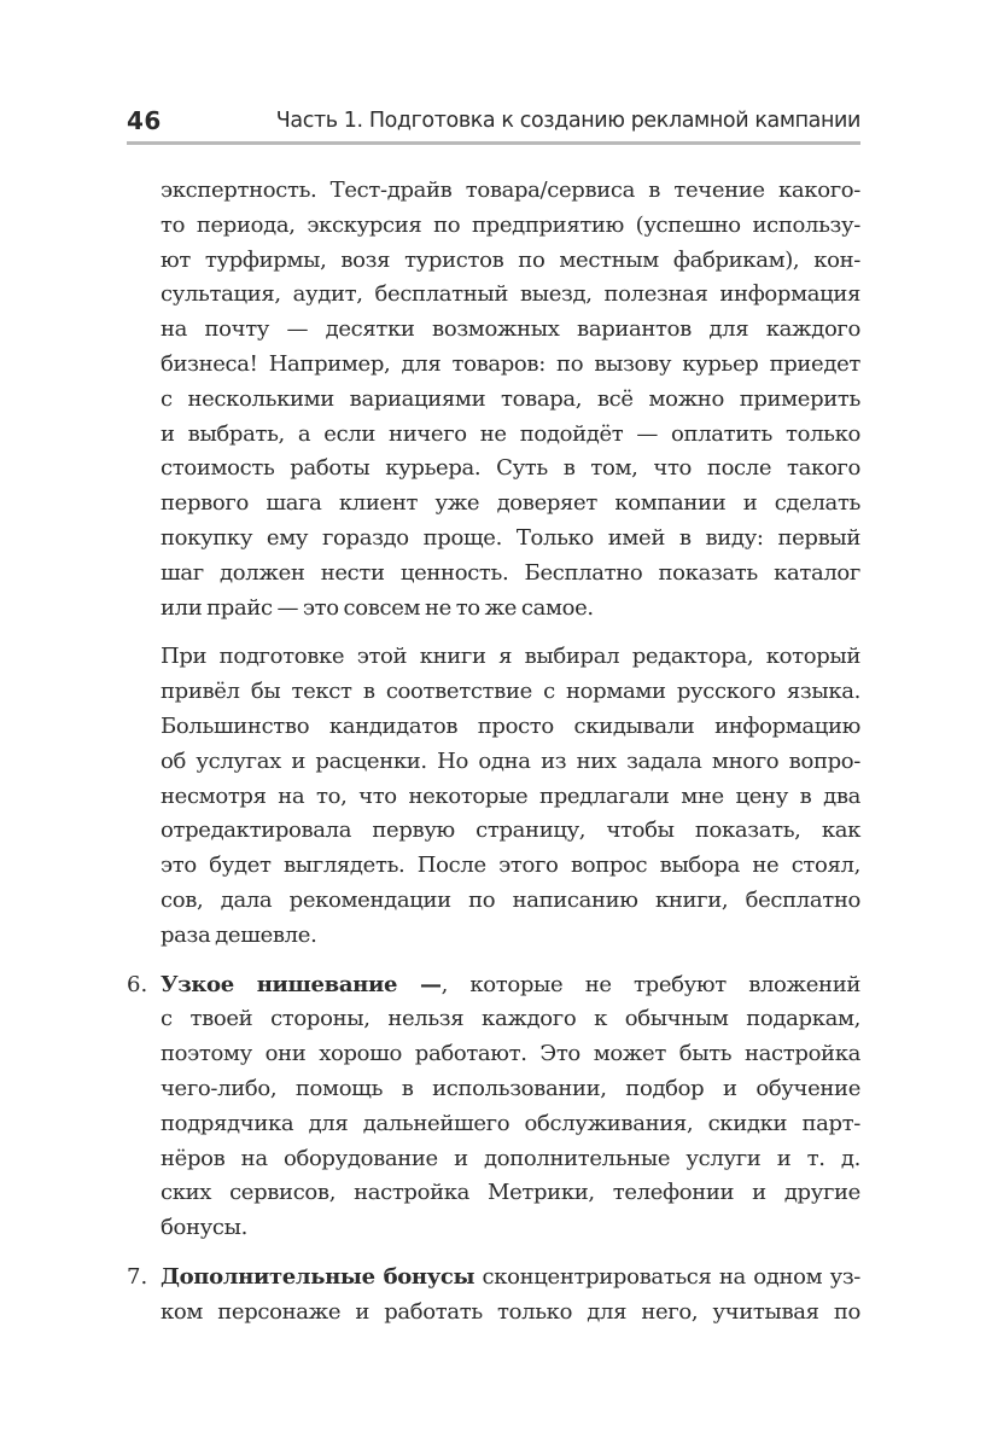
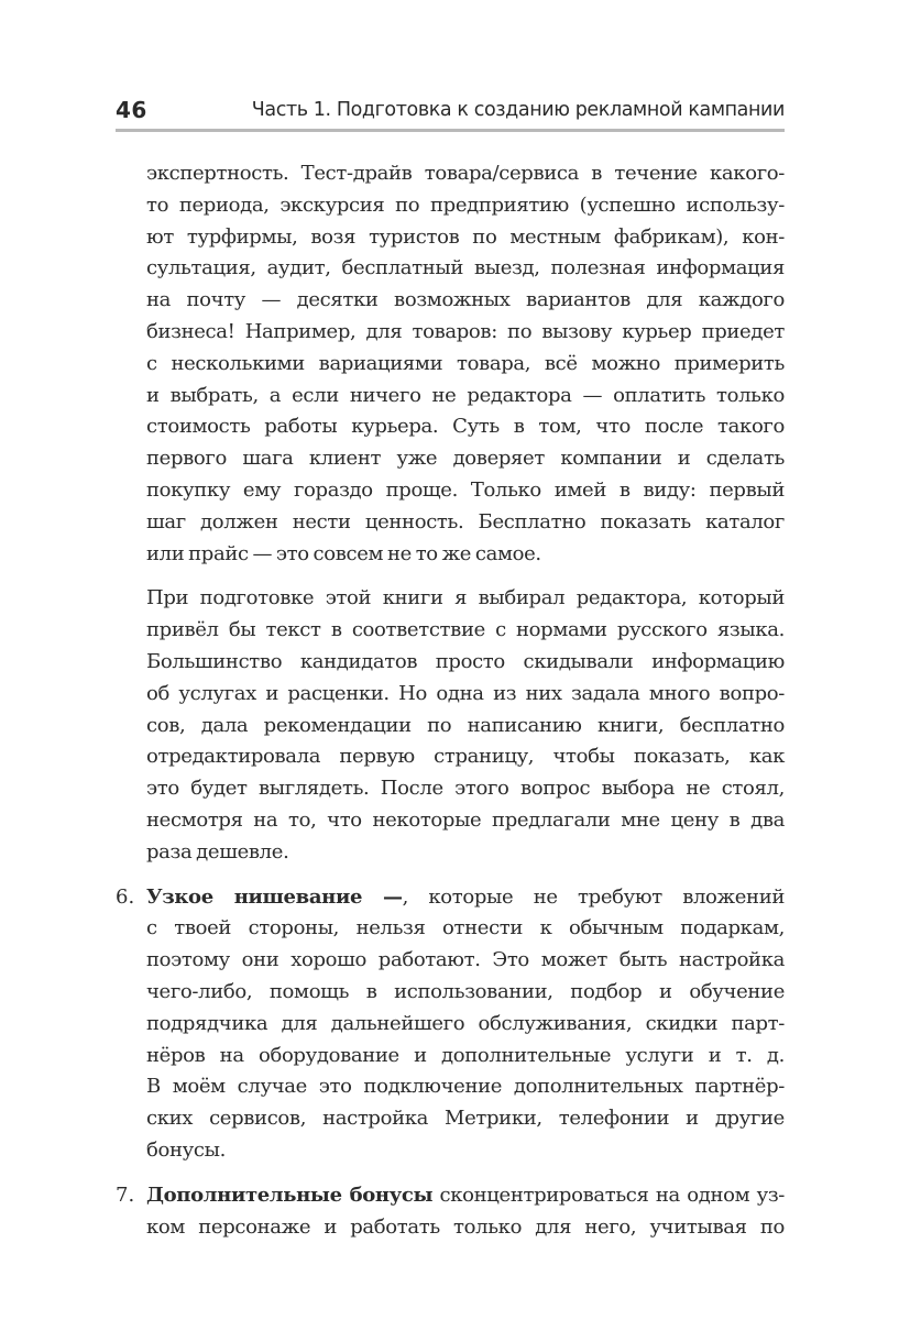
  46
  Часть 1. Подготовка к созданию рекламной кампании
  экспертность. Тест-драйв товара/сервиса в течение какого-
  то периода, экскурсия по предприятию (успешно использу-
  ют турфирмы, возя туристов по местным фабрикам), кон-
  сультация, аудит, бесплатный выезд, полезная информация
  на почту — десятки возможных вариантов для каждого
  бизнеса! Например, для товаров: по вызову курьер приедет
  с несколькими вариациями товара, всё можно примерить
- и выбрать, а если ничего не подойдёт — оплатить только
+ и выбрать, а если ничего не редактора — оплатить только
  стоимость работы курьера. Суть в том, что после такого
  первого шага клиент уже доверяет компании и сделать
  покупку ему гораздо проще. Только имей в виду: первый
  шаг должен нести ценность. Бесплатно показать каталог
  или прайс — это совсем не то же самое.
  При подготовке этой книги я выбирал редактора, который
  привёл бы текст в соответствие с нормами русского языка.
  Большинство кандидатов просто скидывали информацию
  об услугах и расценки. Но одна из них задала много вопро-
- несмотря на то, что некоторые предлагали мне цену в два
+ сов, дала рекомендации по написанию книги, бесплатно
  отредактировала первую страницу, чтобы показать, как
  это будет выглядеть. После этого вопрос выбора не стоял,
- сов, дала рекомендации по написанию книги, бесплатно
+ несмотря на то, что некоторые предлагали мне цену в два
  раза дешевле.
  6.
  Узкое нишевание —, которые не требуют вложений
- с твоей стороны, нельзя каждого к обычным подаркам,
+ с твоей стороны, нельзя отнести к обычным подаркам,
  поэтому они хорошо работают. Это может быть настройка
  чего-либо, помощь в использовании, подбор и обучение
  подрядчика для дальнейшего обслуживания, скидки парт-
  нёров на оборудование и дополнительные услуги и т. д.
+ В моём случае это подключение дополнительных партнёр-
  ских сервисов, настройка Метрики, телефонии и другие
  бонусы.
  7.
  Дополнительные бонусы сконцентрироваться на одном уз-
  ком персонаже и работать только для него, учитывая по
